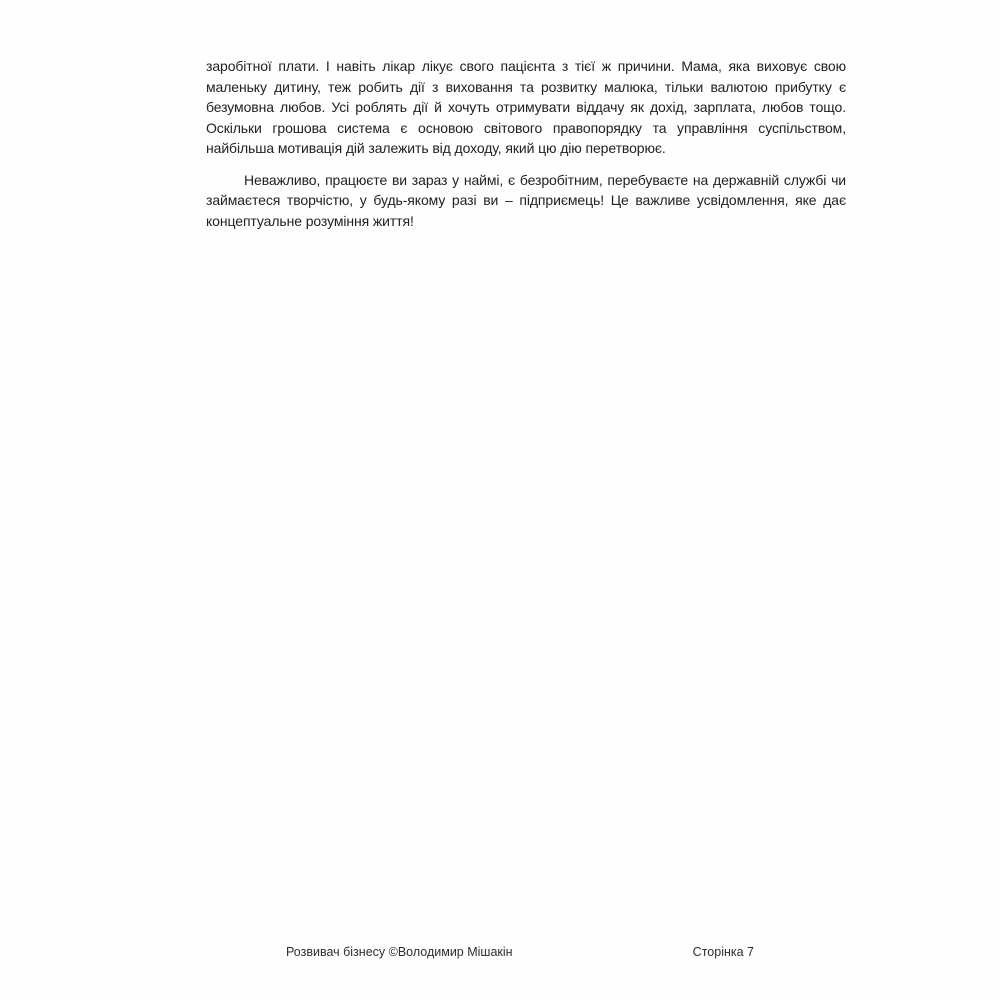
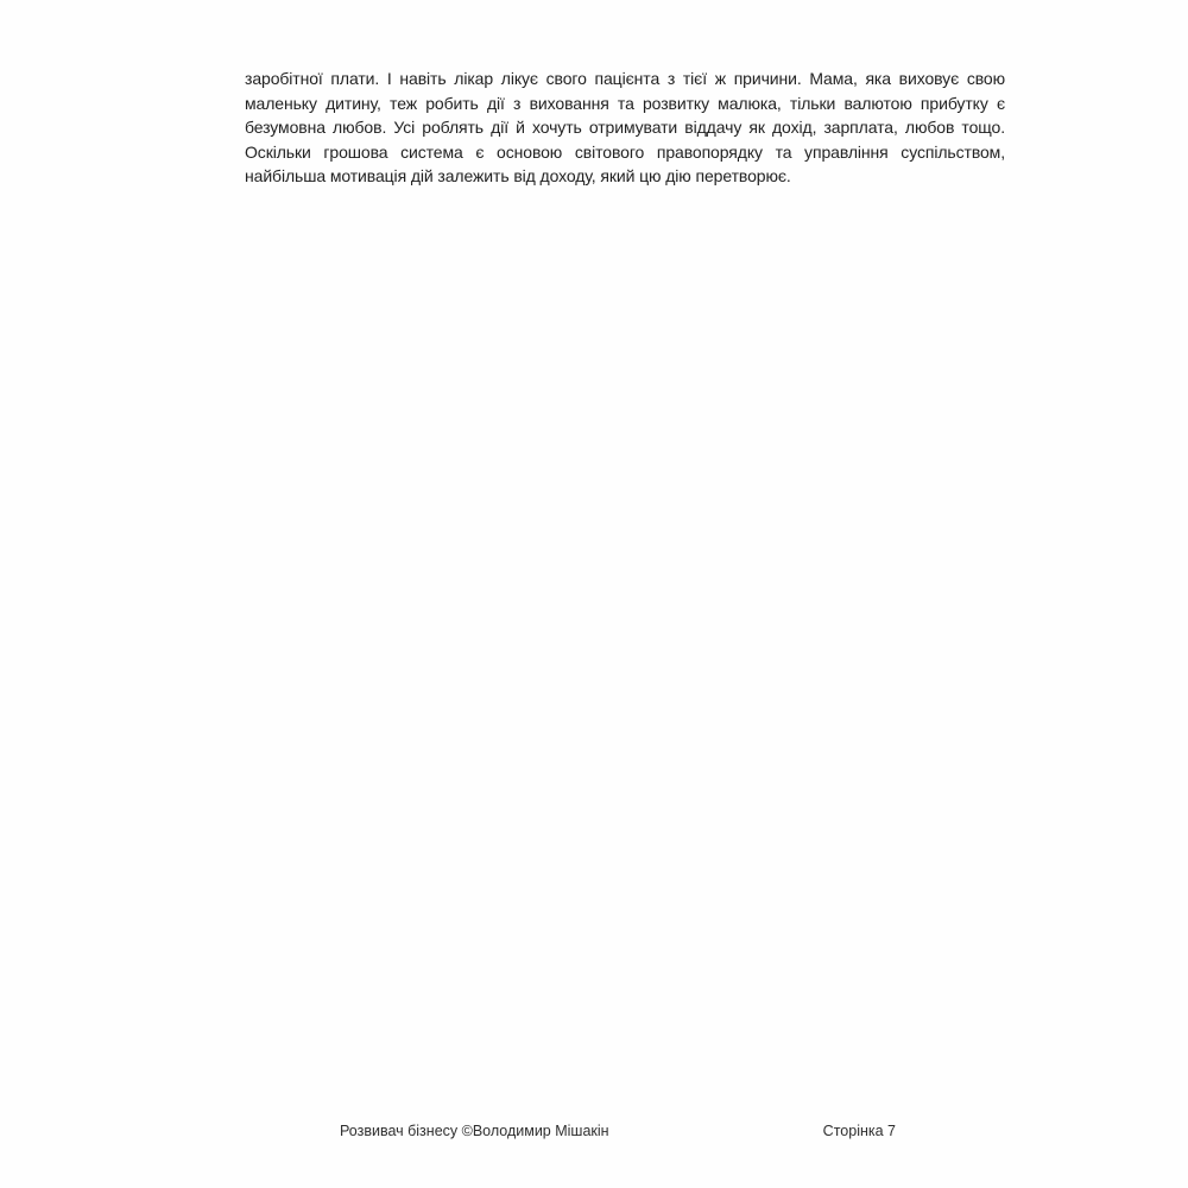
  заробітної плати. І навіть лікар лікує свого пацієнта з тієї ж причини. Мама, яка виховує свою маленьку дитину, теж робить дії з виховання та розвитку малюка, тільки валютою прибутку є безумовна любов. Усі роблять дії й хочуть отримувати віддачу як дохід, зарплата, любов тощо. Оскільки грошова система є основою світового правопорядку та управління суспільством, найбільша мотивація дій залежить від доходу, який цю дію перетворює.
- Неважливо, працюєте ви зараз у наймі, є безробітним, перебуваєте на державній службі чи займаєтеся творчістю, у будь-якому разі ви – підприємець! Це важливе усвідомлення, яке дає концептуальне розуміння життя!
  Розвивач бізнесу ©Володимир Мішакін
  Сторінка 7
